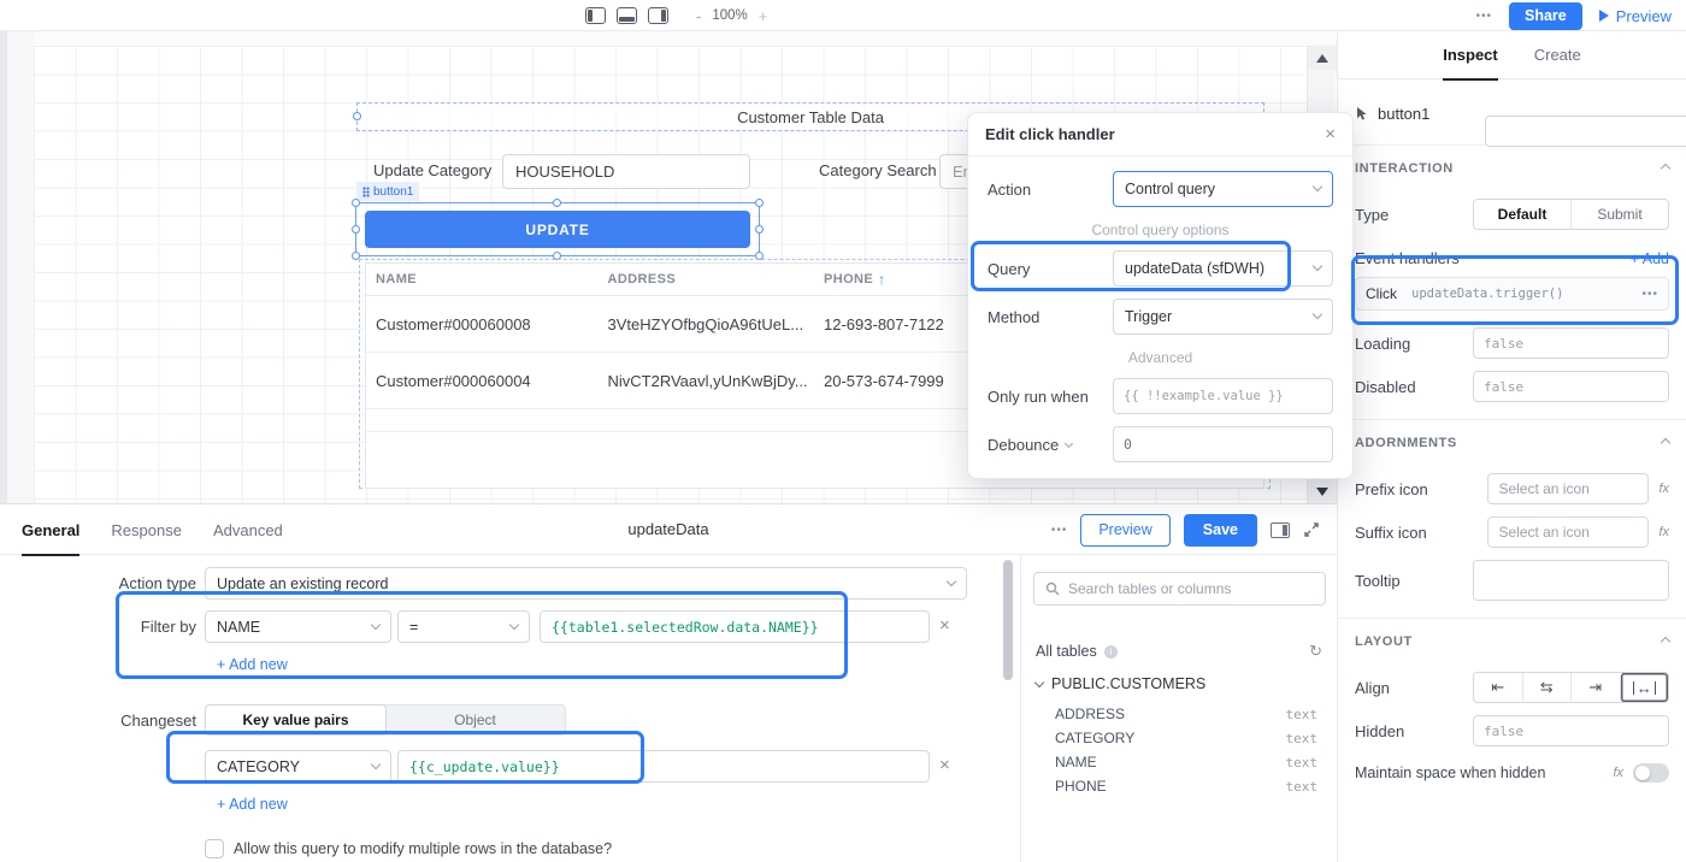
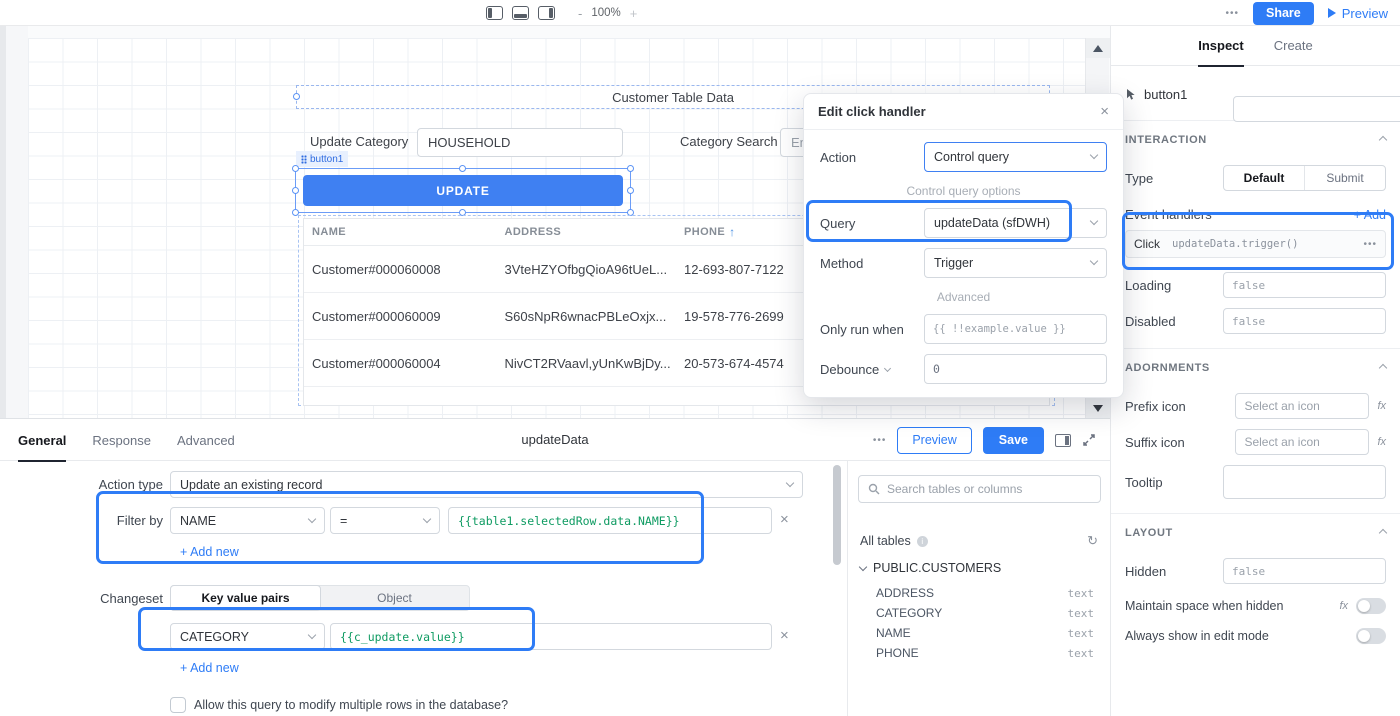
  -
  100%
  +
  •••
  Share
  Preview
  Customer Table Data
  Update Category
  HOUSEHOLD
  Category Search
  button1
  UPDATE
  NAME
  ADDRESS
  PHONE
  ↑
  Customer#000060008
  3VteHZYOfbgQioA96tUeL...
  12-693-807-7122
+ Customer#000060009
+ S60sNpR6wnacPBLeOxjx...
+ 19-578-776-2699
  Customer#000060004
  NivCT2RVaavl,yUnKwBjDy...
- 20-573-674-7999
+ 20-573-674-4574
  General
  Response
  Advanced
  updateData
  •••
  Preview
  Save
  Action type
  Update an existing record
  Filter by
  NAME
  =
  {{table1.selectedRow.data.NAME}}
  ×
  + Add new
  Changeset
  Key value pairs
  Object
  CATEGORY
  {{c_update.value}}
  ×
  + Add new
  Allow this query to modify multiple rows in the database?
  Search tables or columns
  All tables
  ↻
  PUBLIC.CUSTOMERS
  ADDRESS
  text
  CATEGORY
  text
  NAME
  text
  PHONE
  text
  Inspect
  Create
  button1
  INTERACTION
  Type
  Default
  Submit
  Event handlers
  + Add
  Click
  updateData.trigger()
  •••
  Loading
  false
  Disabled
  false
  ADORNMENTS
  Prefix icon
  Select an icon
  fx
  Suffix icon
  Select an icon
  fx
  Tooltip
  LAYOUT
- Align
- ⇤
- ⇆
- ⇥
- ↔
  Hidden
  false
  Maintain space when hidden
  fx
+ Always show in edit mode
  Edit click handler
  ×
  Action
  Control query
  Control query options
  Query
  updateData (sfDWH)
  Method
  Trigger
  Advanced
  Only run when
  {{ !!example.value }}
  Debounce
  0
